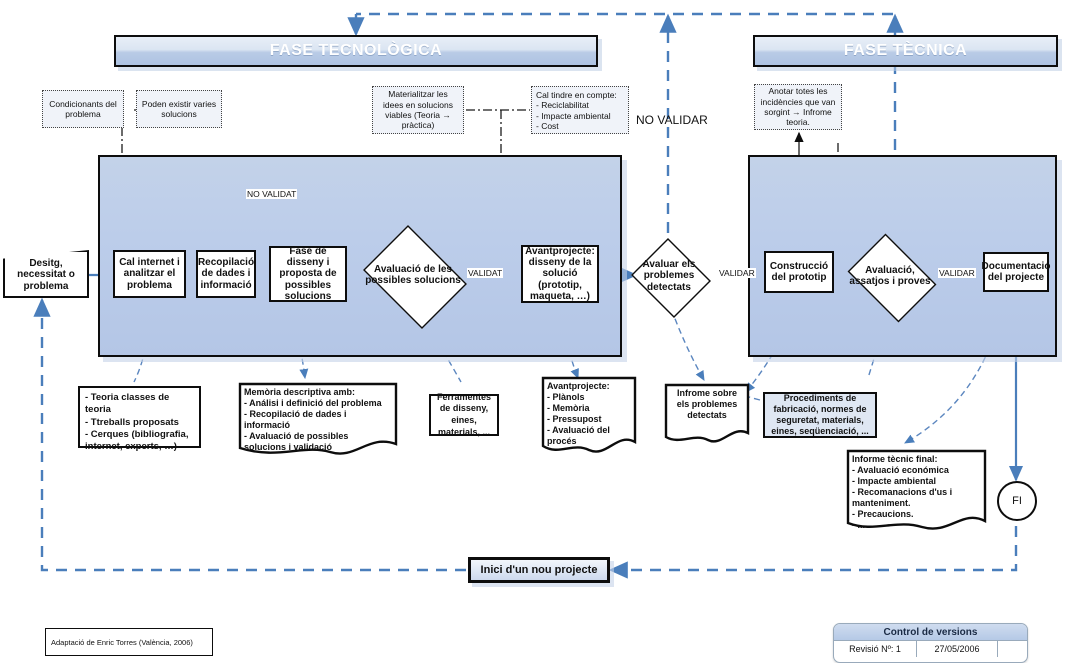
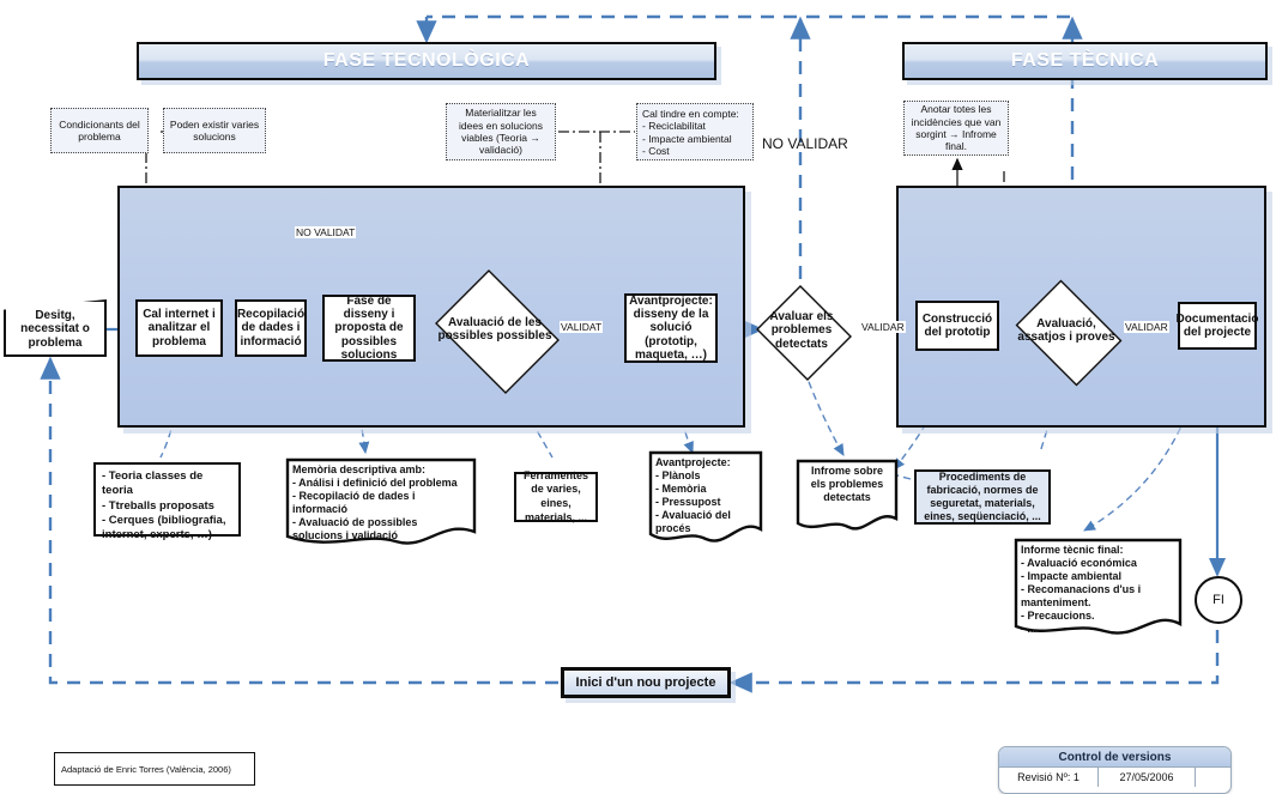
  FASE TECNOLÒGICA
  FASE TÈCNICA
  Condicionants del problema
  Poden existir varies solucions
- Materialitzar les idees en solucions viables (Teoria → pràctica)
+ Materialitzar les idees en solucions viables (Teoria → validació)
  Cal tindre en compte:
  - Reciclabilitat
  - Impacte ambiental
  - Cost
- Anotar totes les incidències que van sorgint → Infrome teoria.
+ Anotar totes les incidències que van sorgint → Infrome final.
  Desitg, necessitat o problema
  Cal internet i analitzar el problema
  Recopilació de dades i informació
  Fase de disseny i proposta de possibles solucions
- Avaluació de les possibles solucions
+ Avaluació de les possibles possibles
  Avantprojecte: disseny de la solució (prototip, maqueta, …)
  Avaluar els problemes detectats
  Construcció del prototip
  Avaluació, assatjos i proves
  Documentació del projecte
  FI
  Inici d'un nou projecte
  NO VALIDAT
  VALIDAT
  VALIDAR
  VALIDAR
  NO VALIDAR
  - Teoria classes de teoria
  - Ttreballs proposats
  - Cerques (bibliografia, internet, experts, …)
  Memòria descriptiva amb:
  - Análisi i definició del problema
  - Recopilació de dades i informació
  - Avaluació de possibles solucions i validació
- Ferramentes de disseny, eines, materials, ...
+ Ferramentes de varies, eines, materials, ...
  Avantprojecte:
  - Plànols
  - Memòria
  - Pressupost
  - Avaluació del procés
  Infrome sobre els problemes detectats
  Procediments de fabricació, normes de seguretat, materials, eines, seqüenciació, ...
  Informe tècnic final:
  - Avaluació económica
  - Impacte ambiental
  - Recomanacions d'us i manteniment.
  - Precaucions.
  - ...
  Adaptació de Enric Torres (València, 2006)
  Control de versions
  Revisió Nº: 1
  27/05/2006
